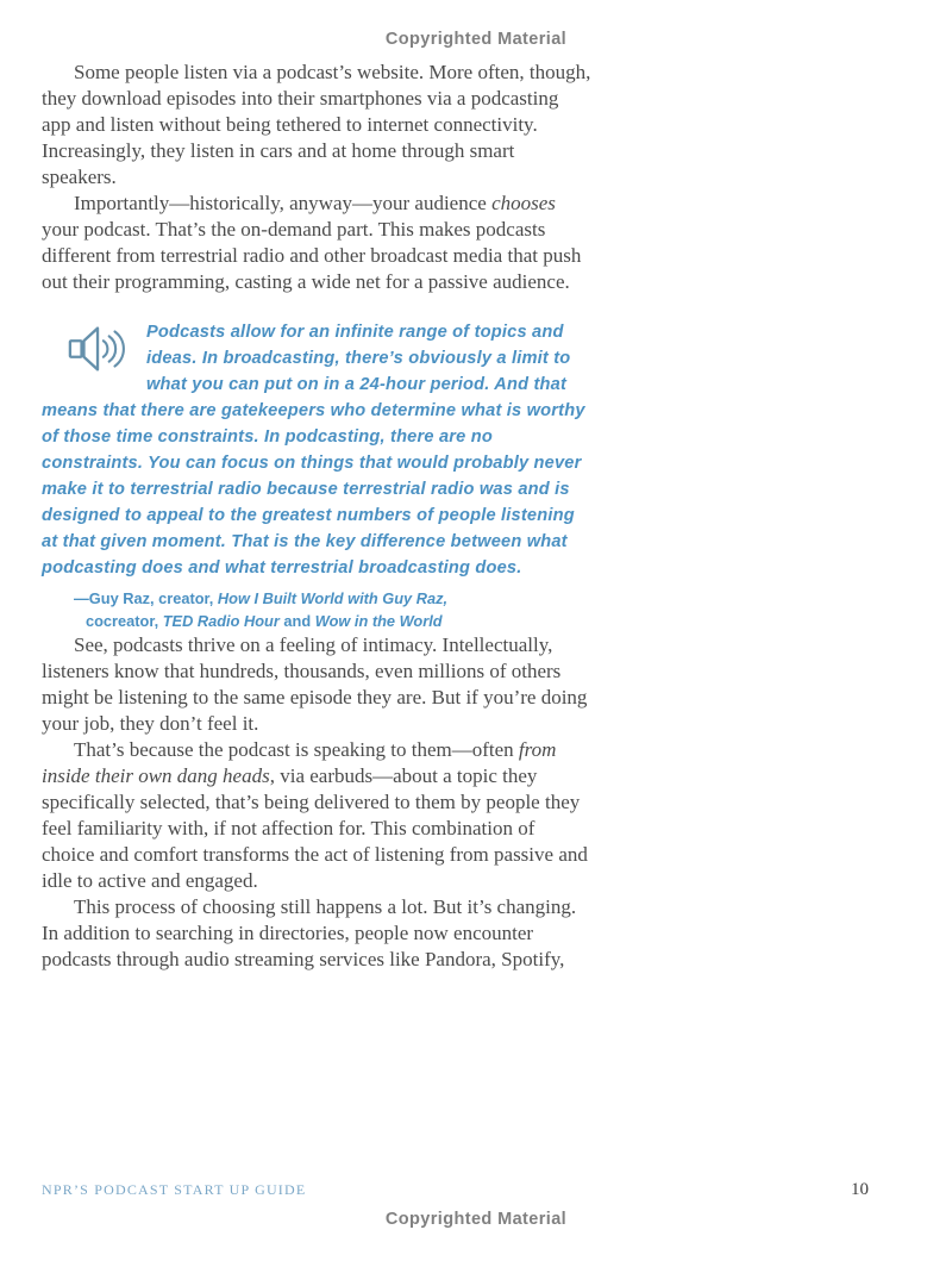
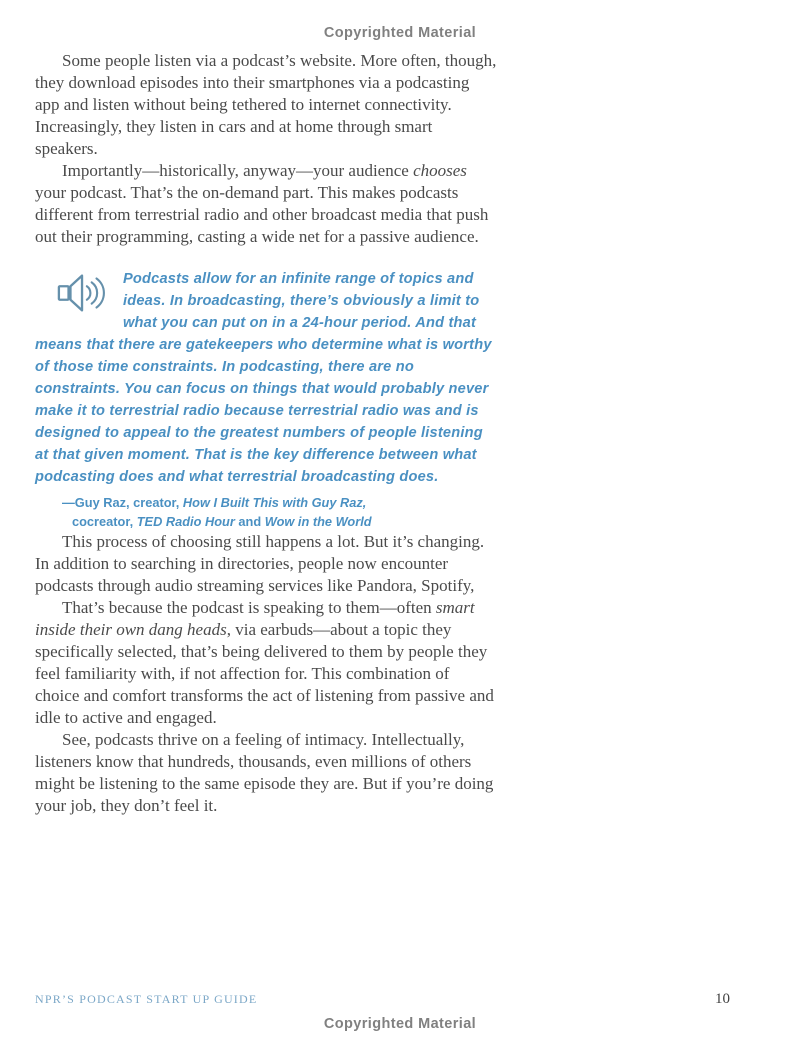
  Copyrighted Material
  Some people listen via a podcast’s website. More often, though, they download episodes into their smartphones via a podcasting app and listen without being tethered to internet connectivity. Increasingly, they listen in cars and at home through smart speakers.
  Importantly—historically, anyway—your audience chooses your podcast. That’s the on-demand part. This makes podcasts different from terrestrial radio and other broadcast media that push out their programming, casting a wide net for a passive audience.
  Podcasts allow for an infinite range of topics and ideas. In broadcasting, there’s obviously a limit to what you can put on in a 24-hour period. And that means that there are gatekeepers who determine what is worthy of those time constraints. In podcasting, there are no constraints. You can focus on things that would probably never make it to terrestrial radio because terrestrial radio was and is designed to appeal to the greatest numbers of people listening at that given moment. That is the key difference between what podcasting does and what terrestrial broadcasting does.
- —Guy Raz, creator, How I Built World with Guy Raz,
+ —Guy Raz, creator, How I Built This with Guy Raz,
  cocreator, TED Radio Hour and Wow in the World
- See, podcasts thrive on a feeling of intimacy. Intellectually, listeners know that hundreds, thousands, even millions of others might be listening to the same episode they are. But if you’re doing your job, they don’t feel it.
+ This process of choosing still happens a lot. But it’s changing. In addition to searching in directories, people now encounter podcasts through audio streaming services like Pandora, Spotify,
- That’s because the podcast is speaking to them—often from inside their own dang heads, via earbuds—about a topic they specifically selected, that’s being delivered to them by people they feel familiarity with, if not affection for. This combination of choice and comfort transforms the act of listening from passive and idle to active and engaged.
+ That’s because the podcast is speaking to them—often smart inside their own dang heads, via earbuds—about a topic they specifically selected, that’s being delivered to them by people they feel familiarity with, if not affection for. This combination of choice and comfort transforms the act of listening from passive and idle to active and engaged.
- This process of choosing still happens a lot. But it’s changing. In addition to searching in directories, people now encounter podcasts through audio streaming services like Pandora, Spotify,
+ See, podcasts thrive on a feeling of intimacy. Intellectually, listeners know that hundreds, thousands, even millions of others might be listening to the same episode they are. But if you’re doing your job, they don’t feel it.
  NPR’S PODCAST START UP GUIDE
  10
  Copyrighted Material
